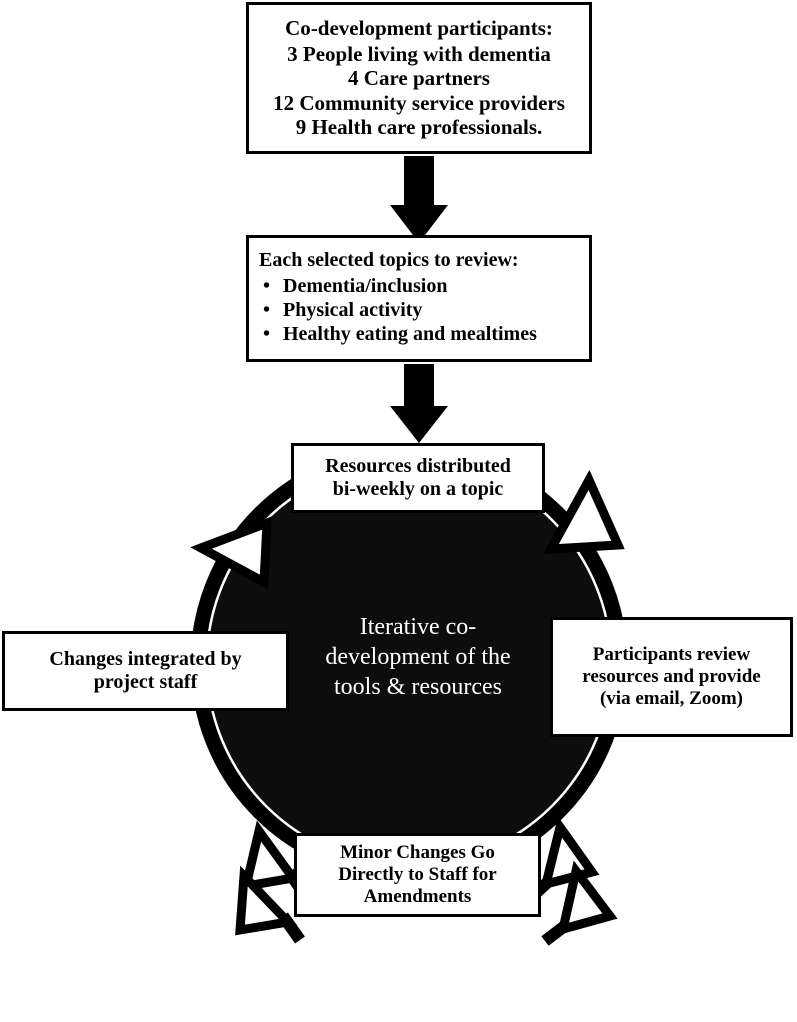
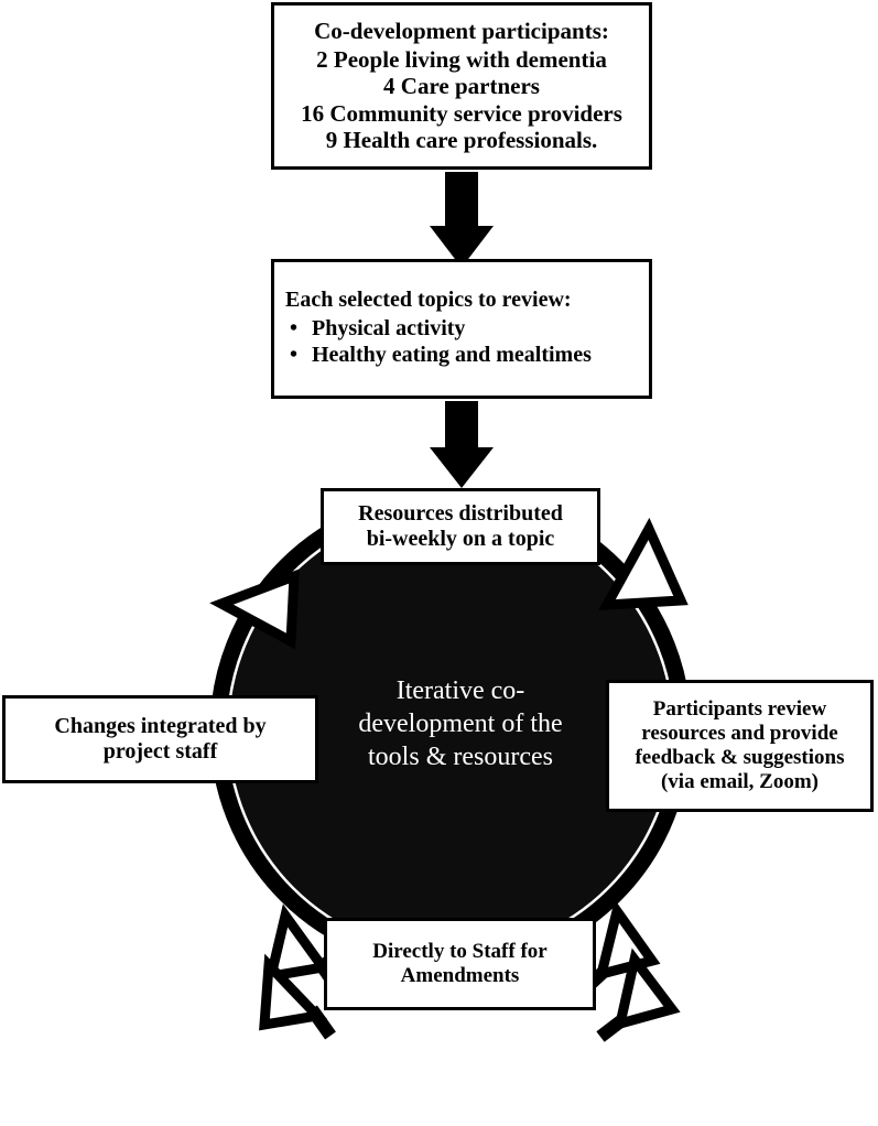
  Iterative co-
  development of the
  tools & resources
  Co-development participants:
- 3 People living with dementia
+ 2 People living with dementia
  4 Care partners
- 12 Community service providers
+ 16 Community service providers
  9 Health care professionals.
  Each selected topics to review:
- Dementia/inclusion
  Physical activity
  Healthy eating and mealtimes
  Resources distributed
  bi-weekly on a topic
  Changes integrated by
  project staff
  Participants review
  resources and provide
+ feedback & suggestions
  (via email, Zoom)
- Minor Changes Go
  Directly to Staff for
  Amendments
